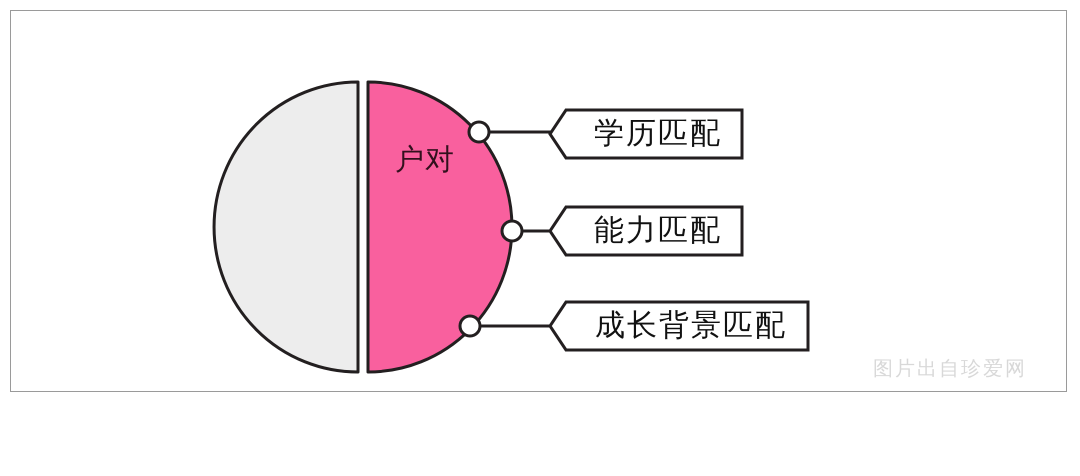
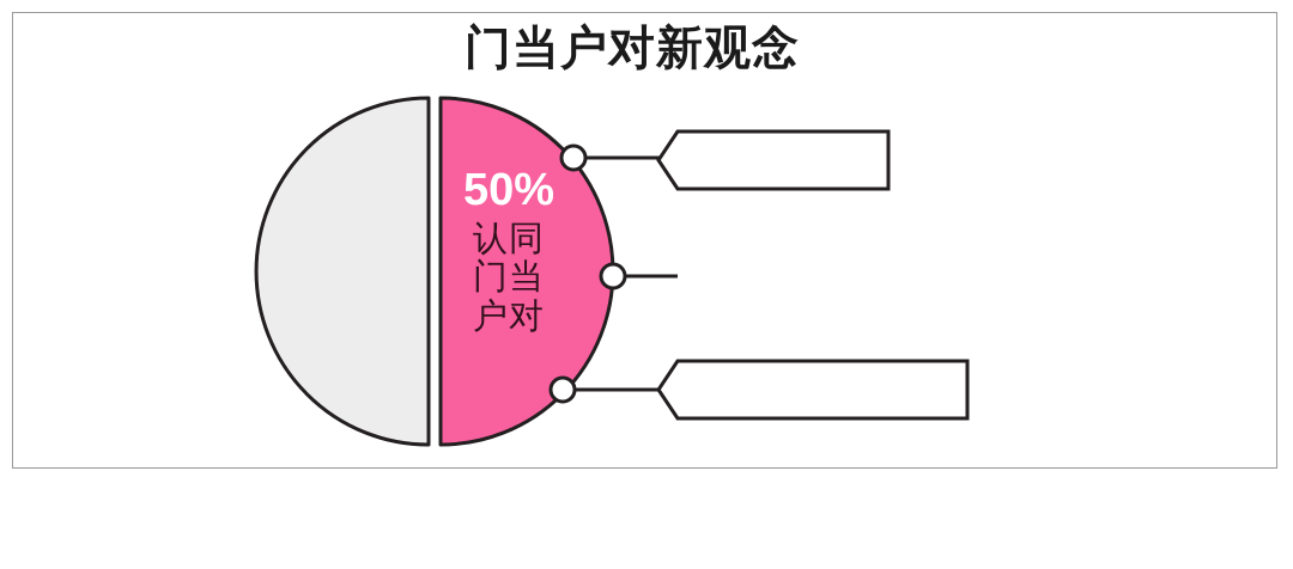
+ 门当户对新观念
+ 50%
+ 认同
+ 门当
  户对
- 学历匹配
- 能力匹配
- 成长背景匹配
- 图片出自珍爱网
